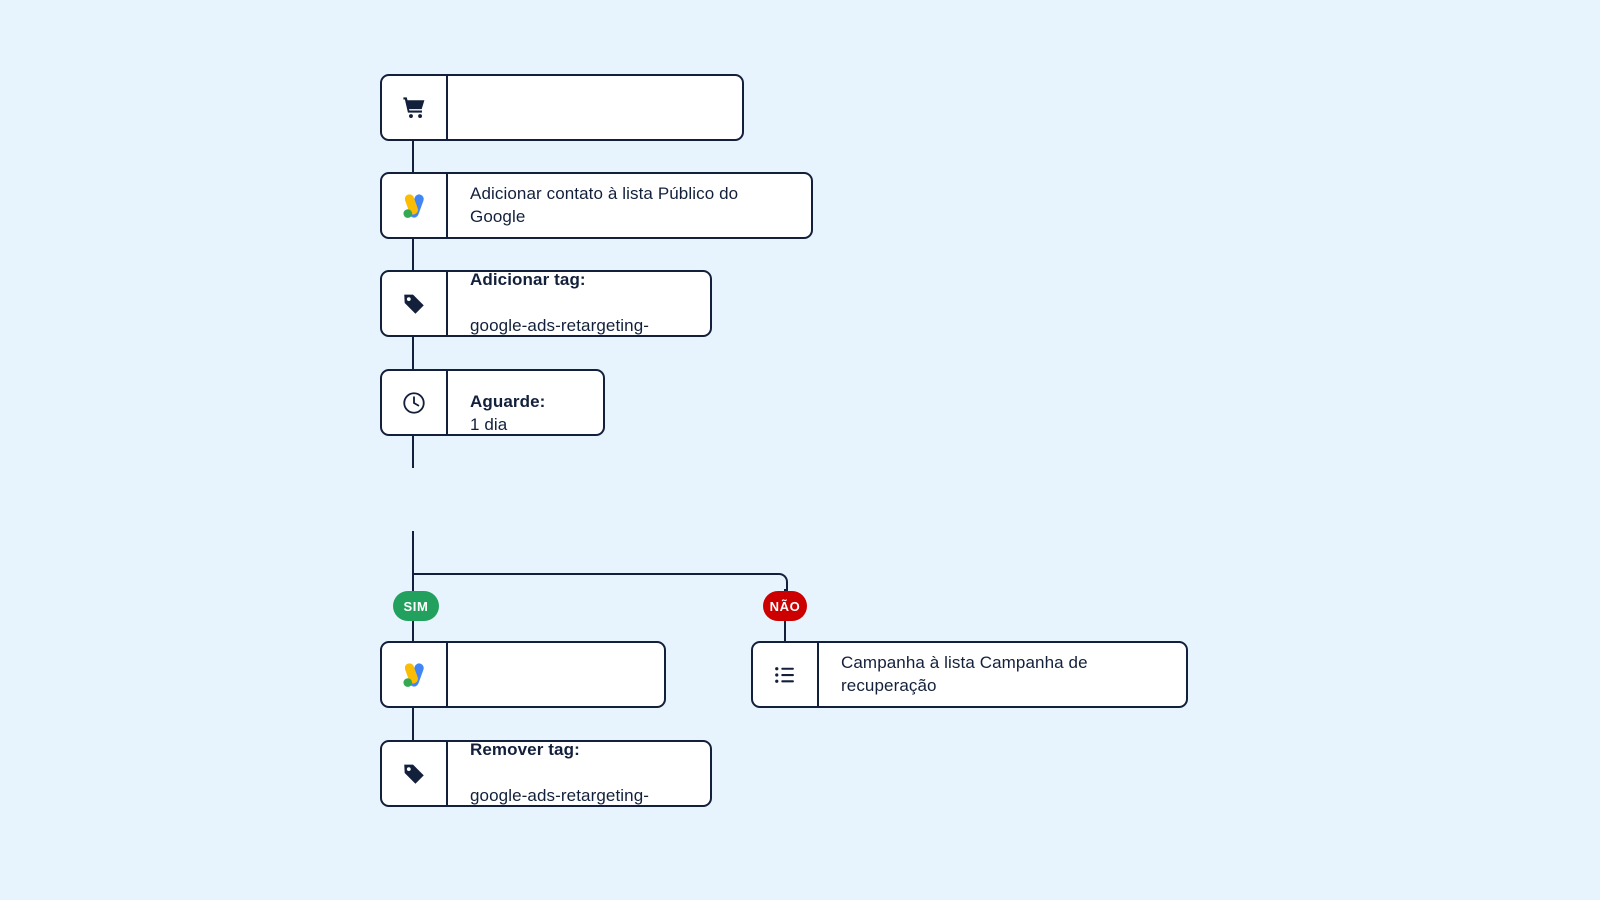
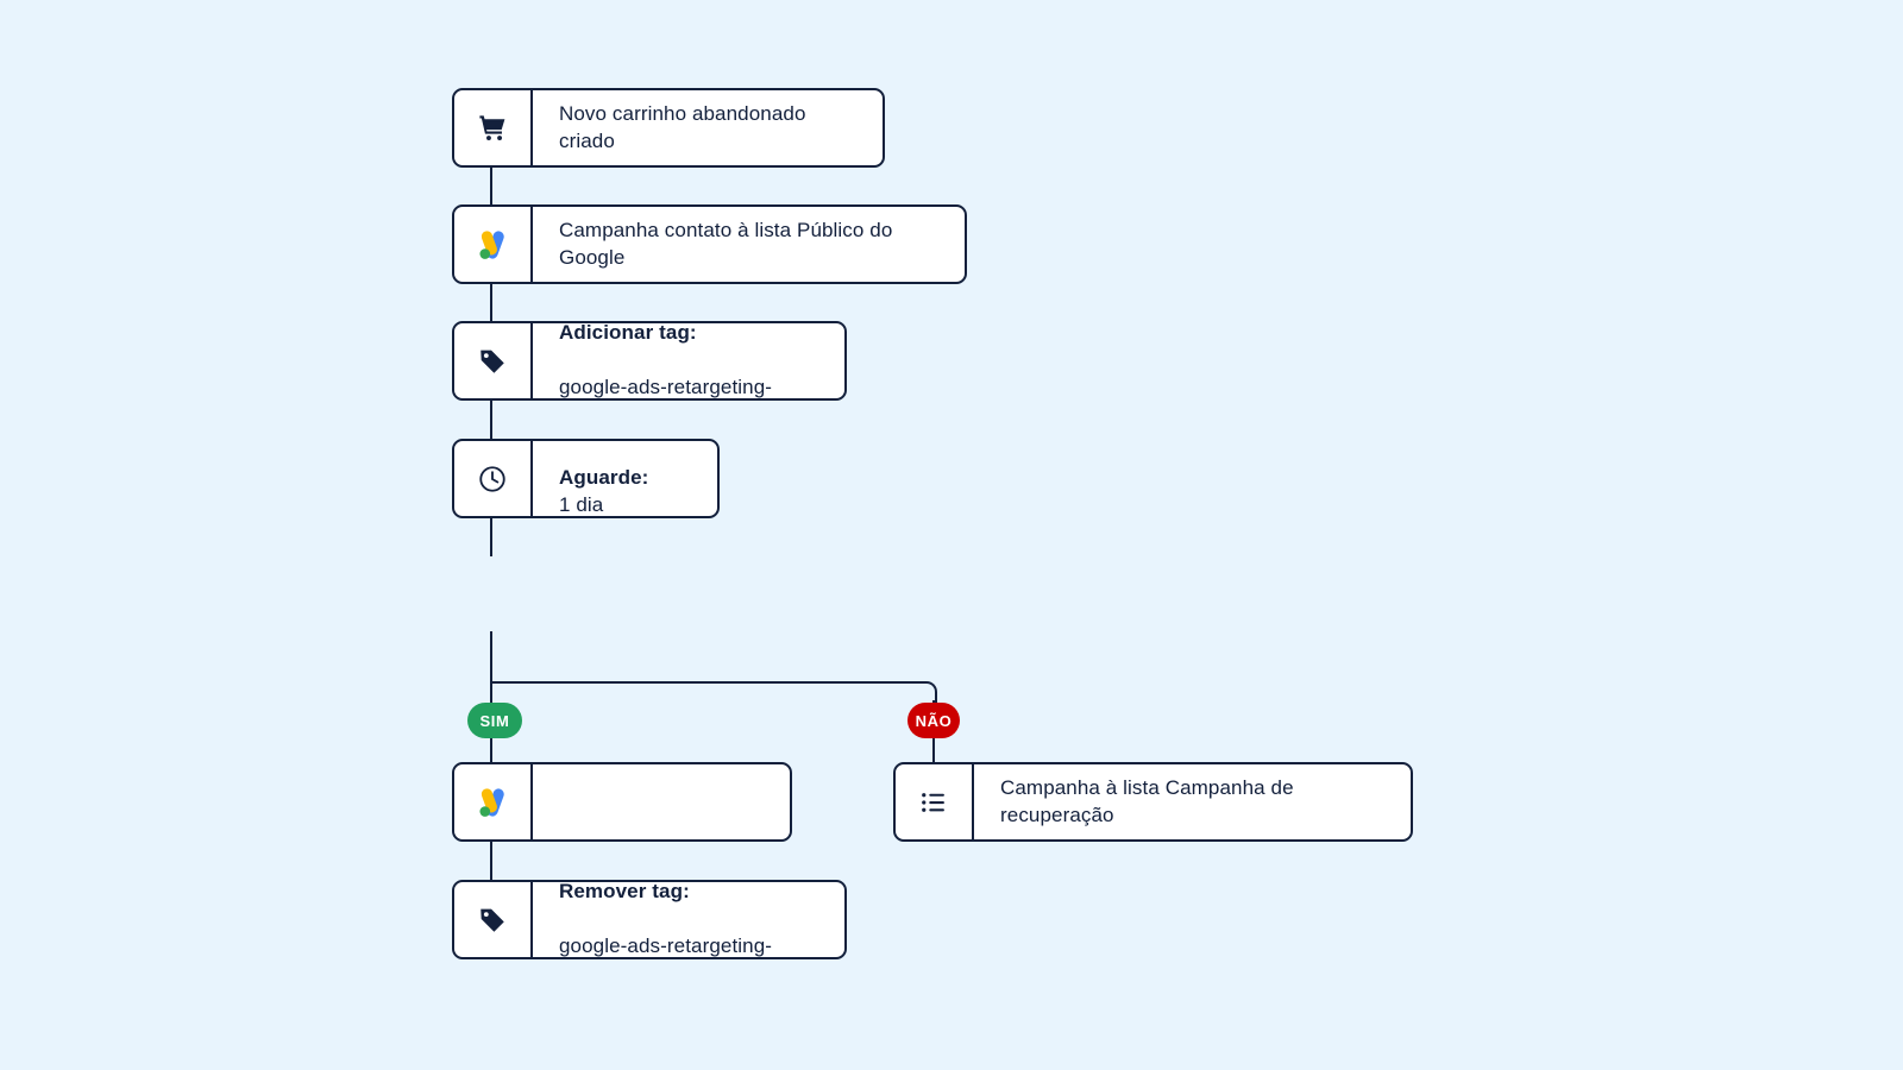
+ Novo carrinho abandonado criado
- Adicionar contato à lista Público do Google
+ Campanha contato à lista Público do Google
  Adicionar tag:
  google-ads-retargeting-
  Aguarde: 1 dia
  SIM
  NÃO
  Remover tag:
  google-ads-retargeting-
  Campanha à lista Campanha de recuperação
